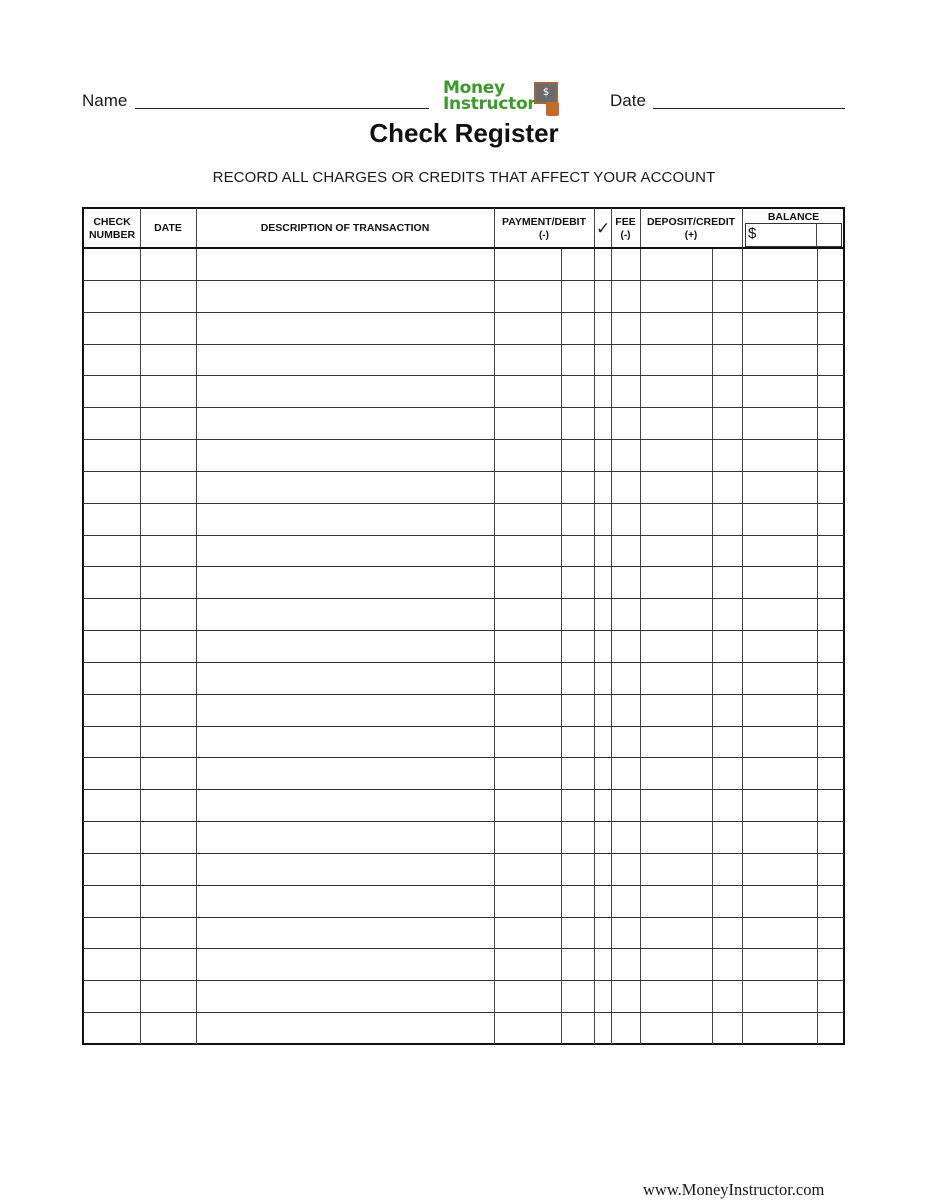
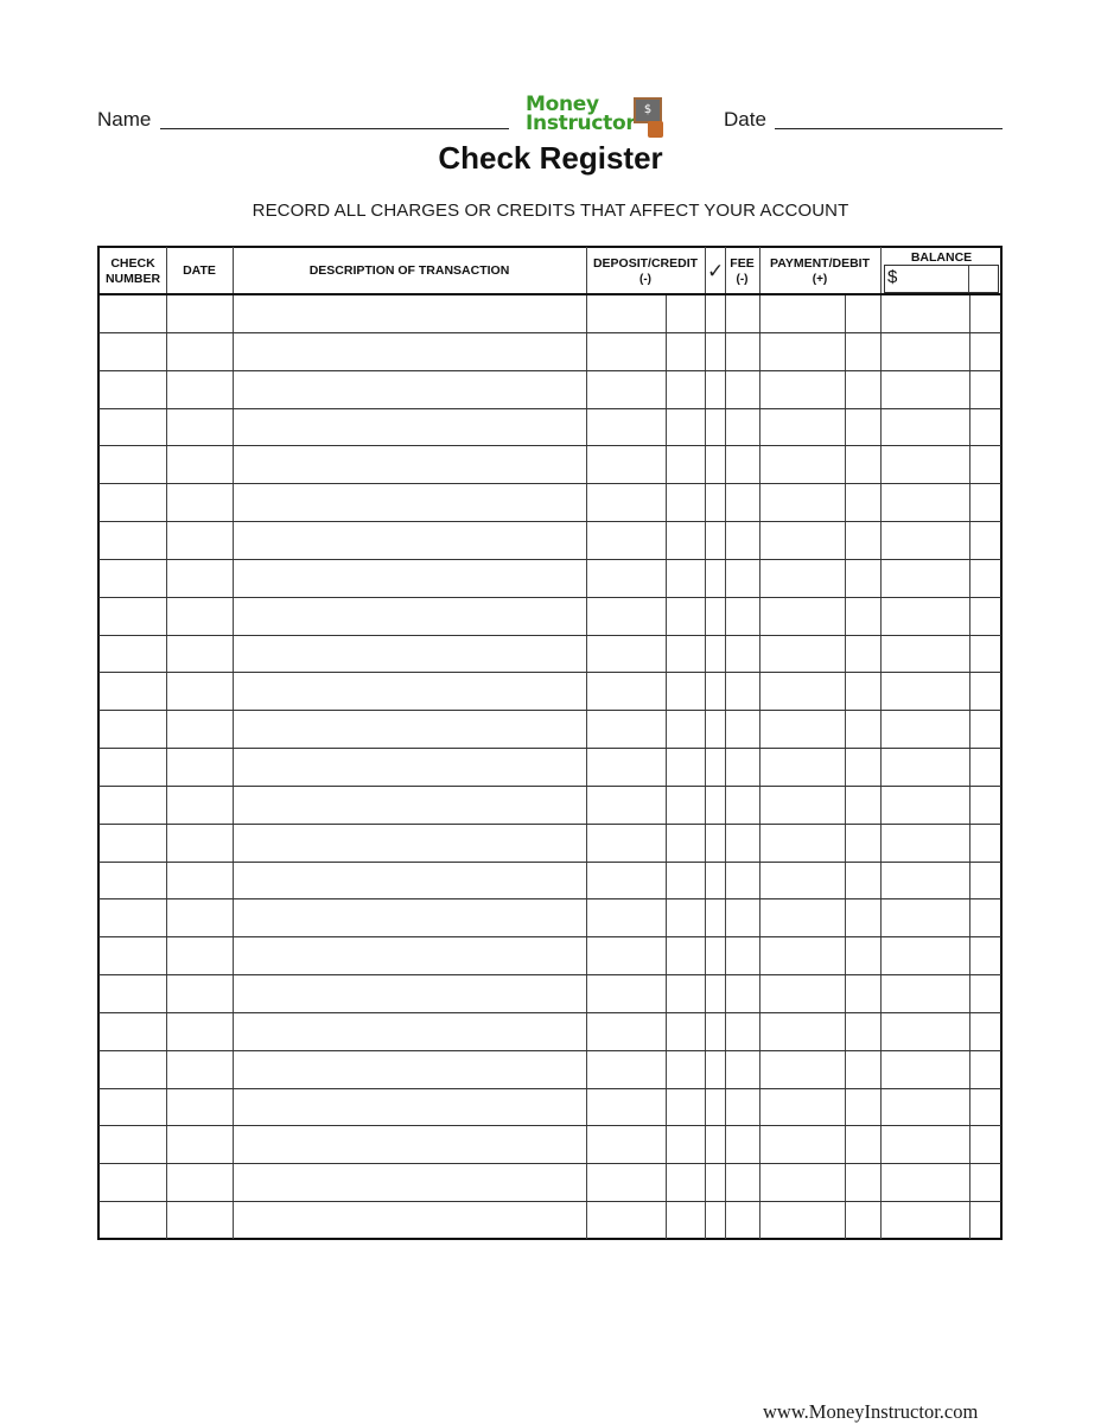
  Name
  Money
  Instructor
  $
  Date
  Check Register
  RECORD ALL CHARGES OR CREDITS THAT AFFECT YOUR ACCOUNT
  CHECK
  NUMBER
  DATE
  DESCRIPTION OF TRANSACTION
- PAYMENT/DEBIT
+ DEPOSIT/CREDIT
  (-)
  ✓
  FEE
  (-)
- DEPOSIT/CREDIT
+ PAYMENT/DEBIT
  (+)
  BALANCE
  $
  www.MoneyInstructor.com
